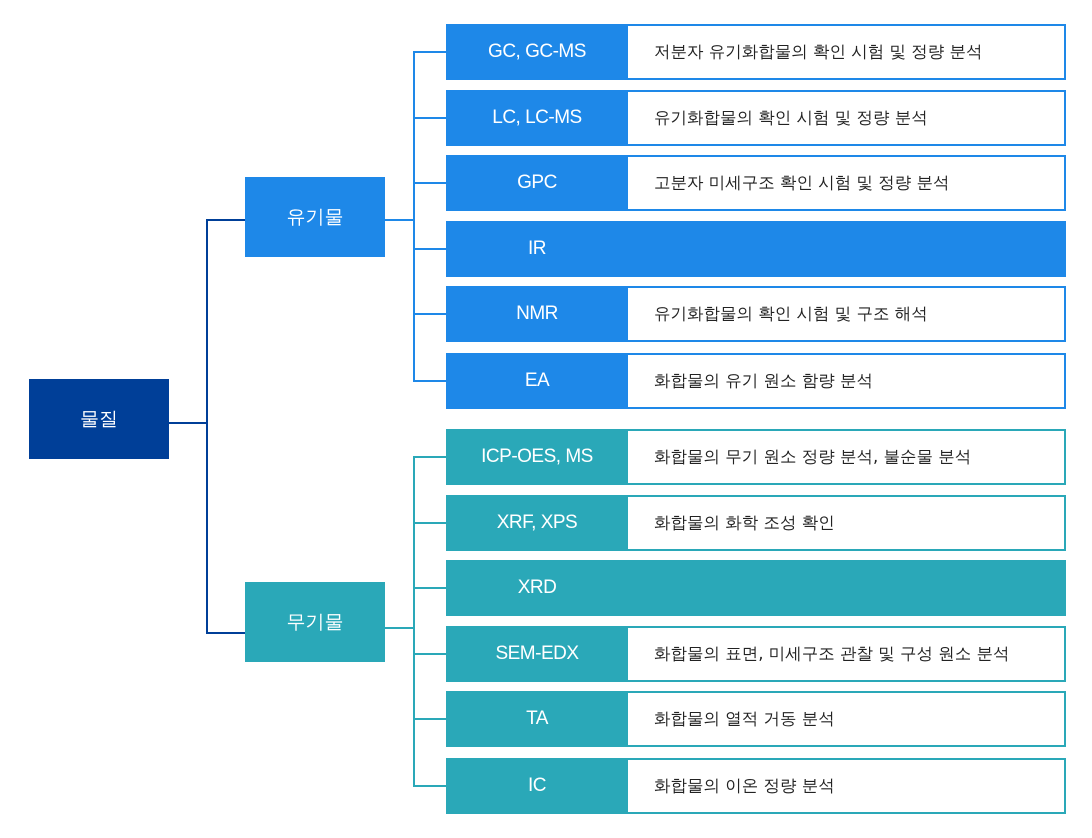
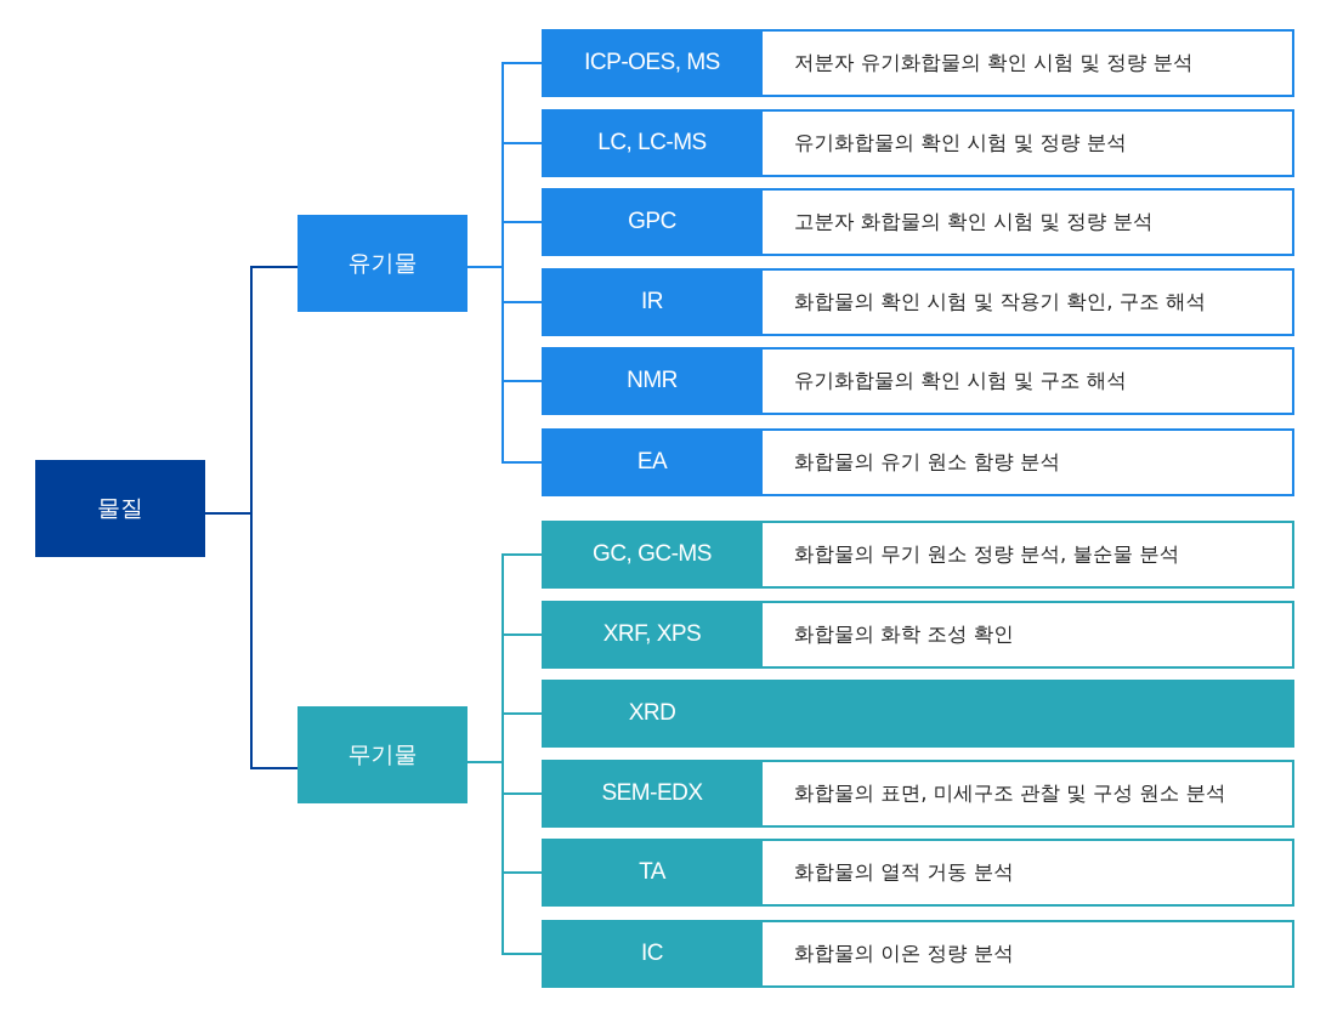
  물질
  유기물
  무기물
- GC, GC-MS
+ ICP-OES, MS
  저분자 유기화합물의 확인 시험 및 정량 분석
  LC, LC-MS
  유기화합물의 확인 시험 및 정량 분석
  GPC
- 고분자 미세구조 확인 시험 및 정량 분석
+ 고분자 화합물의 확인 시험 및 정량 분석
  IR
+ 화합물의 확인 시험 및 작용기 확인, 구조 해석
  NMR
  유기화합물의 확인 시험 및 구조 해석
  EA
  화합물의 유기 원소 함량 분석
- ICP-OES, MS
+ GC, GC-MS
  화합물의 무기 원소 정량 분석, 불순물 분석
  XRF, XPS
  화합물의 화학 조성 확인
  XRD
  SEM-EDX
  화합물의 표면, 미세구조 관찰 및 구성 원소 분석
  TA
  화합물의 열적 거동 분석
  IC
  화합물의 이온 정량 분석
